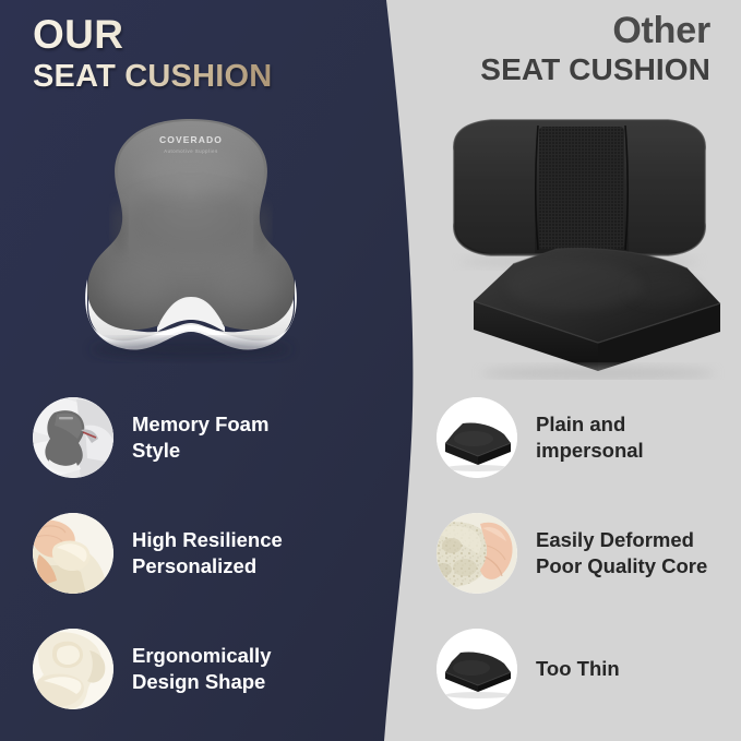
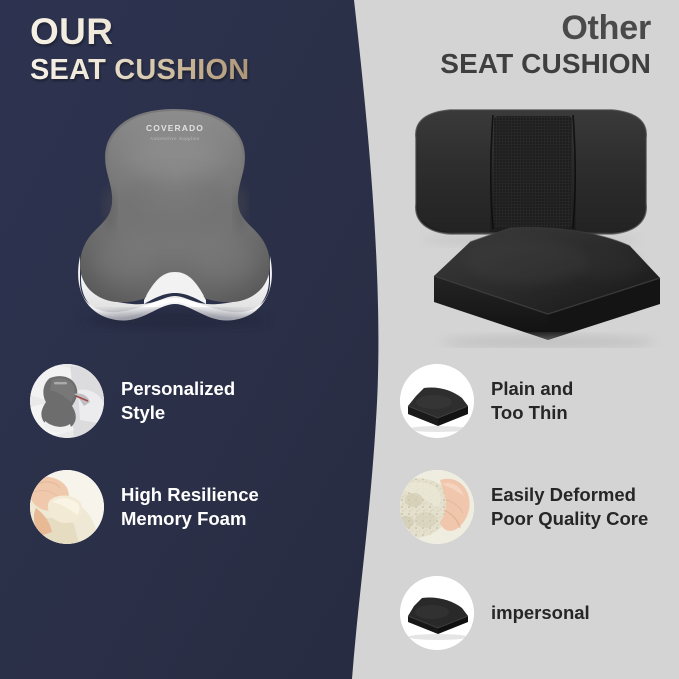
  OUR
  SEAT CUSHION
  Other
  SEAT CUSHION
  COVERADO
- Memory Foam
+ Personalized
  Style
  High Resilience
- Personalized
+ Memory Foam
- Ergonomically
- Design Shape
  Plain and
- impersonal
+ Too Thin
  Easily Deformed
  Poor Quality Core
- Too Thin
+ impersonal
